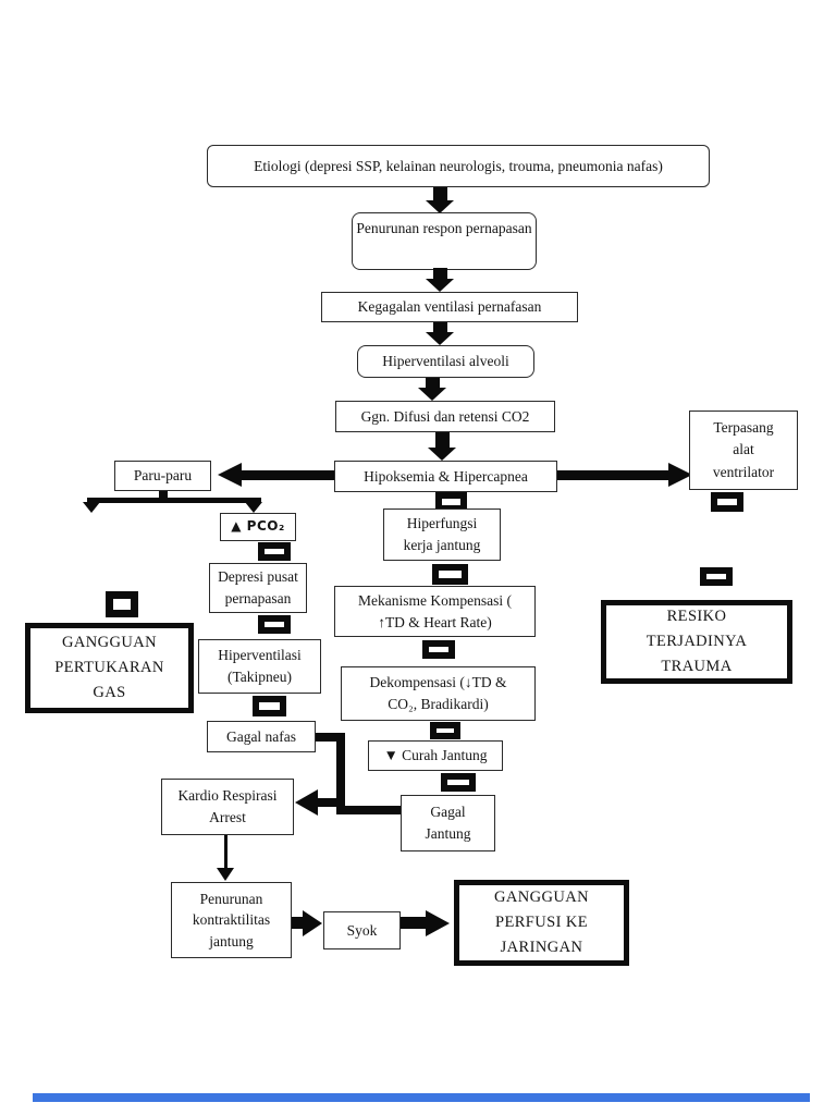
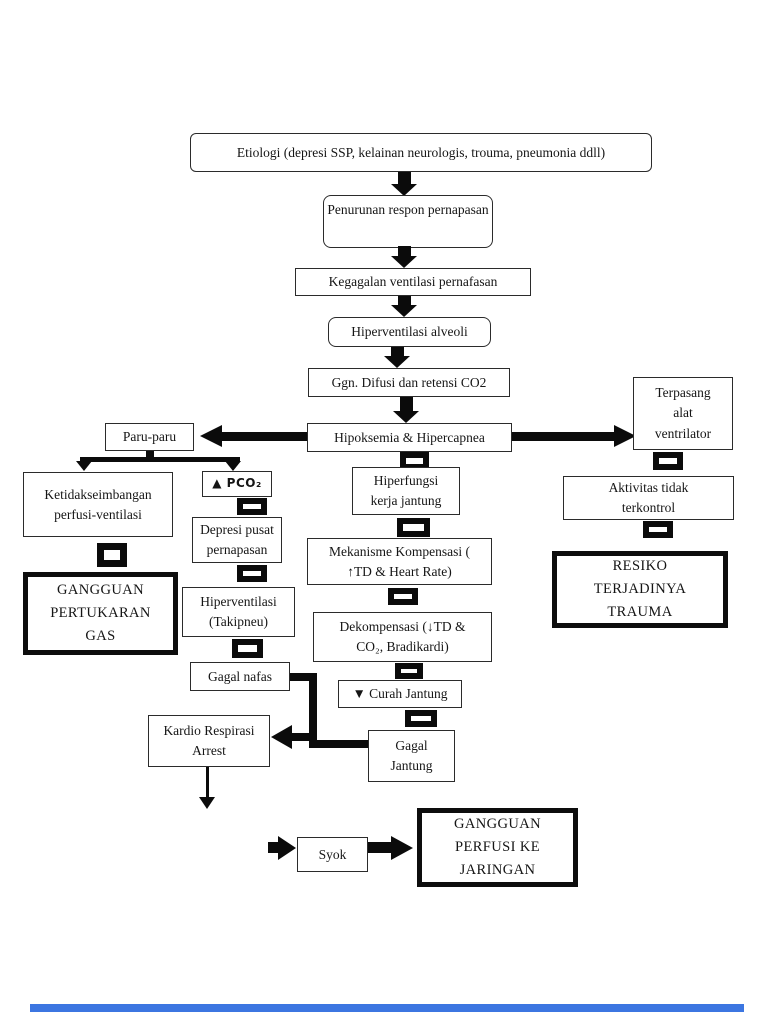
- Etiologi (depresi SSP, kelainan neurologis, trouma, pneumonia nafas)
+ Etiologi (depresi SSP, kelainan neurologis, trouma, pneumonia ddll)
  Penurunan respon pernapasan
  Kegagalan ventilasi pernafasan
  Hiperventilasi alveoli
  Ggn. Difusi dan retensi CO2
  Hipoksemia & Hipercapnea
  Paru-paru
  Terpasang
  alat
  ventrilator
+ Aktivitas tidak
+ terkontrol
  RESIKO
  TERJADINYA
  TRAUMA
+ Ketidakseimbangan
+ perfusi-ventilasi
  GANGGUAN
  PERTUKARAN
  GAS
  ▲ PCO₂
  Depresi pusat
  pernapasan
  Hiperventilasi
  (Takipneu)
  Gagal nafas
  Hiperfungsi
  kerja jantung
  Mekanisme Kompensasi (
  ↑TD & Heart Rate)
  Dekompensasi (↓TD &
  CO₂, Bradikardi)
  ▼ Curah Jantung
  Gagal
  Jantung
  Kardio Respirasi
  Arrest
- Penurunan
- kontraktilitas
- jantung
  Syok
  GANGGUAN
  PERFUSI KE
  JARINGAN
